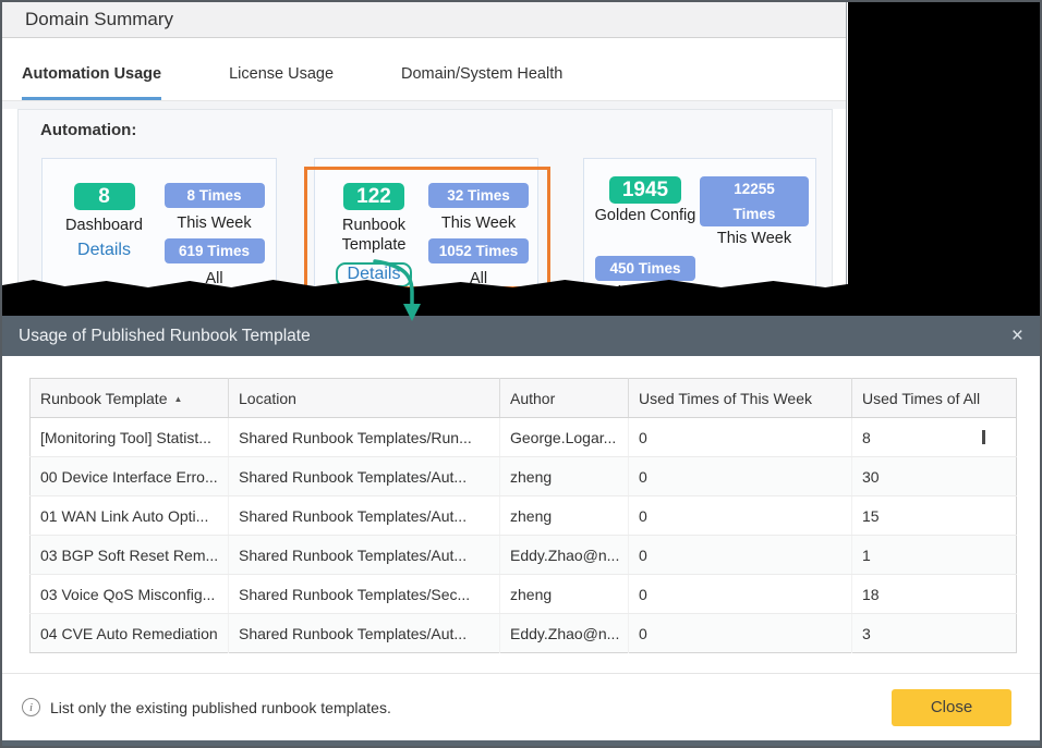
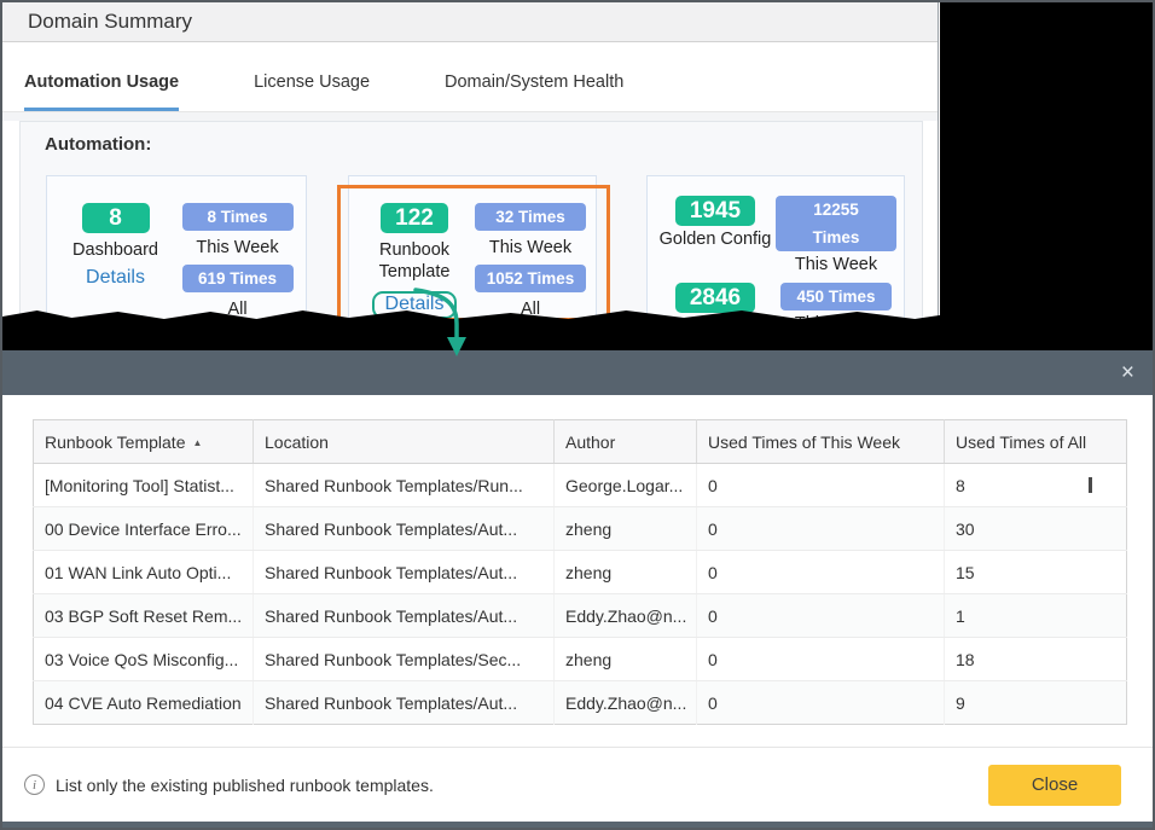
  Domain Summary
  Automation Usage
  License Usage
  Domain/System Health
  Automation:
  8
  Dashboard
  Details
  8 Times
  This Week
  619 Times
  All
  122
  Runbook Template
  Details
  32 Times
  This Week
  1052 Times
  All
  1945
  Golden Config
  12255 Times
  This Week
+ 2846
  450 Times
- Usage of Published Runbook Template
  ×
  Runbook Template ▲	Location	Author	Used Times of This Week	Used Times of All
  [Monitoring Tool] Statist...	Shared Runbook Templates/Run...	George.Logar...	0	8
  00 Device Interface Erro...	Shared Runbook Templates/Aut...	zheng	0	30
  01 WAN Link Auto Opti...	Shared Runbook Templates/Aut...	zheng	0	15
  03 BGP Soft Reset Rem...	Shared Runbook Templates/Aut...	Eddy.Zhao@n...	0	1
  03 Voice QoS Misconfig...	Shared Runbook Templates/Sec...	zheng	0	18
- 04 CVE Auto Remediation	Shared Runbook Templates/Aut...	Eddy.Zhao@n...	0	3
+ 04 CVE Auto Remediation	Shared Runbook Templates/Aut...	Eddy.Zhao@n...	0	9
  i
  List only the existing published runbook templates.
  Close
